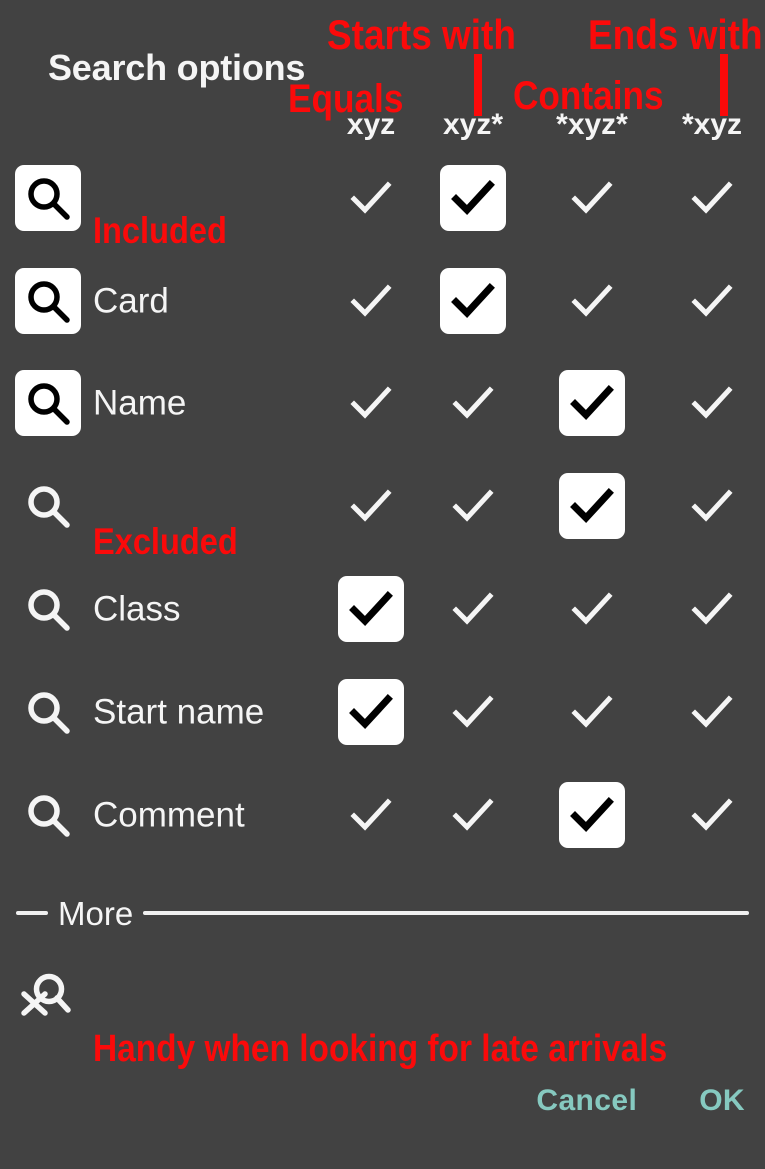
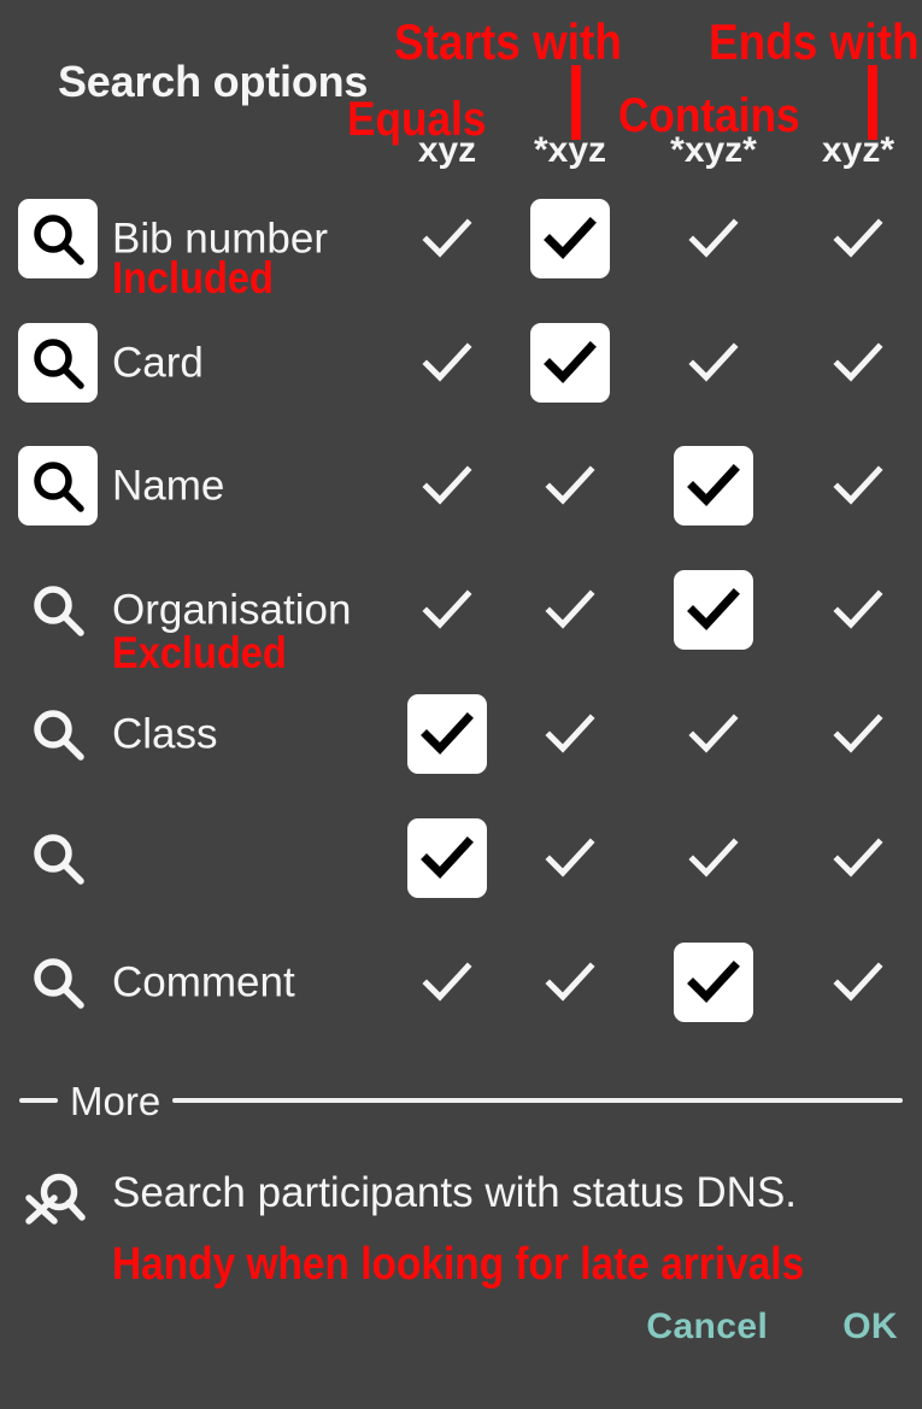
  Search options
  xyz
- xyz*
+ *xyz
  *xyz*
- *xyz
+ xyz*
+ Bib number
  Card
  Name
+ Organisation
  Class
- Start name
  Comment
  More
+ Search participants with status DNS.
  Cancel
  OK
  Starts with
  Ends with
  Equals
  Contains
  Included
  Excluded
  Handy when looking for late arrivals
